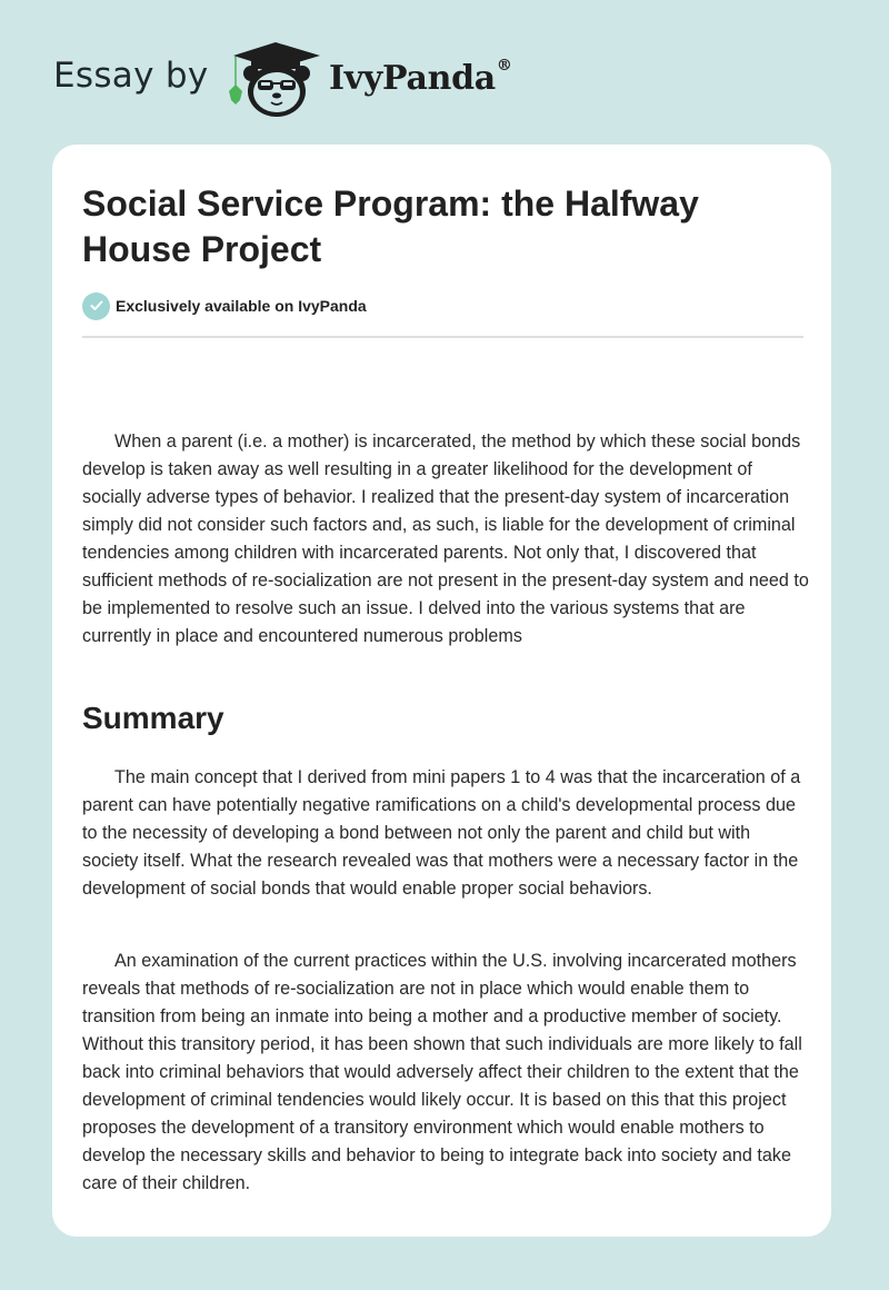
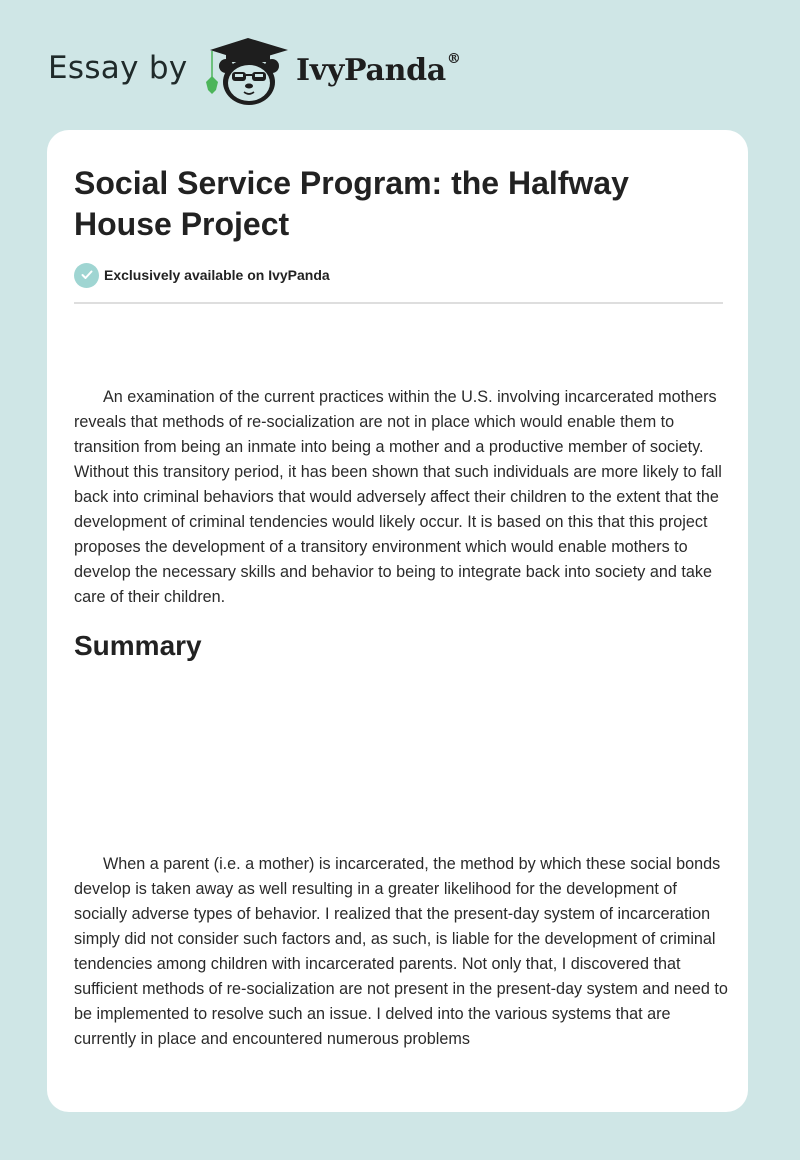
  Essay by
  IvyPanda®
  Social Service Program: the Halfway House Project
  Exclusively available on IvyPanda
- When a parent (i.e. a mother) is incarcerated, the method by which these social bonds develop is taken away as well resulting in a greater likelihood for the development of socially adverse types of behavior. I realized that the present-day system of incarceration simply did not consider such factors and, as such, is liable for the development of criminal tendencies among children with incarcerated parents. Not only that, I discovered that sufficient methods of re-socialization are not present in the present-day system and need to be implemented to resolve such an issue. I delved into the various systems that are currently in place and encountered numerous problems
+ An examination of the current practices within the U.S. involving incarcerated mothers reveals that methods of re-socialization are not in place which would enable them to transition from being an inmate into being a mother and a productive member of society. Without this transitory period, it has been shown that such individuals are more likely to fall back into criminal behaviors that would adversely affect their children to the extent that the development of criminal tendencies would likely occur. It is based on this that this project proposes the development of a transitory environment which would enable mothers to develop the necessary skills and behavior to being to integrate back into society and take care of their children.
  Summary
- The main concept that I derived from mini papers 1 to 4 was that the incarceration of a parent can have potentially negative ramifications on a child's developmental process due to the necessity of developing a bond between not only the parent and child but with society itself. What the research revealed was that mothers were a necessary factor in the development of social bonds that would enable proper social behaviors.
- An examination of the current practices within the U.S. involving incarcerated mothers reveals that methods of re-socialization are not in place which would enable them to transition from being an inmate into being a mother and a productive member of society. Without this transitory period, it has been shown that such individuals are more likely to fall back into criminal behaviors that would adversely affect their children to the extent that the development of criminal tendencies would likely occur. It is based on this that this project proposes the development of a transitory environment which would enable mothers to develop the necessary skills and behavior to being to integrate back into society and take care of their children.
+ When a parent (i.e. a mother) is incarcerated, the method by which these social bonds develop is taken away as well resulting in a greater likelihood for the development of socially adverse types of behavior. I realized that the present-day system of incarceration simply did not consider such factors and, as such, is liable for the development of criminal tendencies among children with incarcerated parents. Not only that, I discovered that sufficient methods of re-socialization are not present in the present-day system and need to be implemented to resolve such an issue. I delved into the various systems that are currently in place and encountered numerous problems
